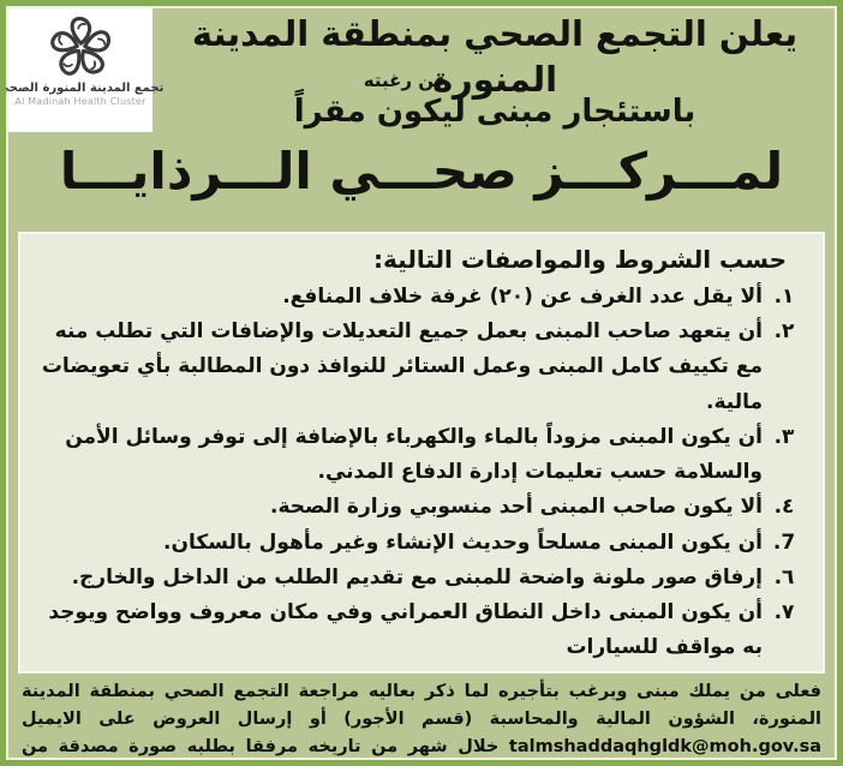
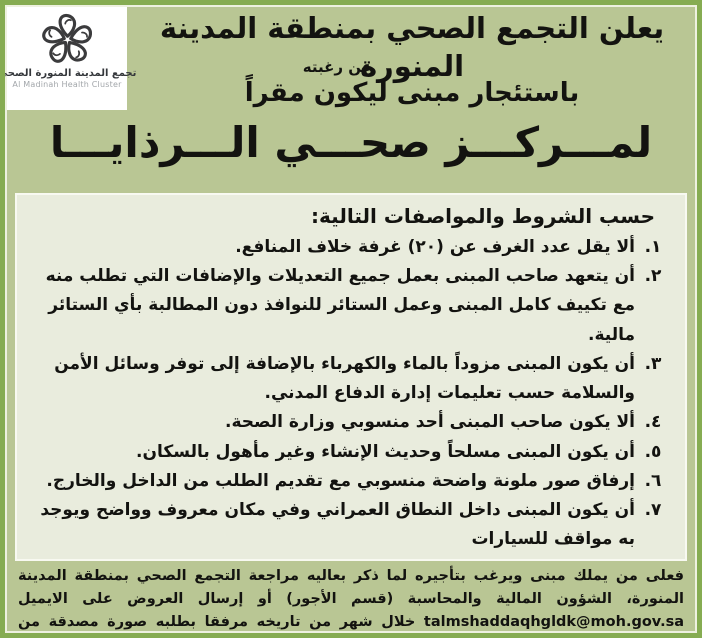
  تجمع المدينة المنورة الصح
  Al Madinah Health Cluster
  يعلن التجمع الصحي بمنطقة المدينة المنورة
  عن رغبته
  باستئجار مبنى ليكون مقراً
  لمـــركـــز صحـــي الـــرذايـــا
  حسب الشروط والمواصفات التالية:
  ١.
  ألا يقل عدد الغرف عن (٢٠) غرفة خلاف المنافع.
  ٢.
- أن يتعهد صاحب المبنى بعمل جميع التعديلات والإضافات التي تطلب منه مع تكييف كامل المبنى وعمل الستائر للنوافذ دون المطالبة بأي تعويضات مالية.
+ أن يتعهد صاحب المبنى بعمل جميع التعديلات والإضافات التي تطلب منه مع تكييف كامل المبنى وعمل الستائر للنوافذ دون المطالبة بأي الستائر مالية.
  ٣.
  أن يكون المبنى مزوداً بالماء والكهرباء بالإضافة إلى توفر وسائل الأمن والسلامة حسب تعليمات إدارة الدفاع المدني.
  ٤.
  ألا يكون صاحب المبنى أحد منسوبي وزارة الصحة.
- 7.
+ ٥.
  أن يكون المبنى مسلحاً وحديث الإنشاء وغير مأهول بالسكان.
  ٦.
- إرفاق صور ملونة واضحة للمبنى مع تقديم الطلب من الداخل والخارج.
+ إرفاق صور ملونة واضحة منسوبي مع تقديم الطلب من الداخل والخارج.
  ٧.
  أن يكون المبنى داخل النطاق العمراني وفي مكان معروف وواضح ويوجد به مواقف للسيارات
  فعلى من يملك مبنى ويرغب بتأجيره لما ذكر بعاليه مراجعة التجمع الصحي بمنطقة المدينة المنورة، الشؤون المالية والمحاسبة (قسم الأجور) أو إرسال العروض على الايميل talmshaddaqhgldk@moh.gov.sa خلال شهر من تاريخه مرفقا بطلبه صورة مصدقة من
